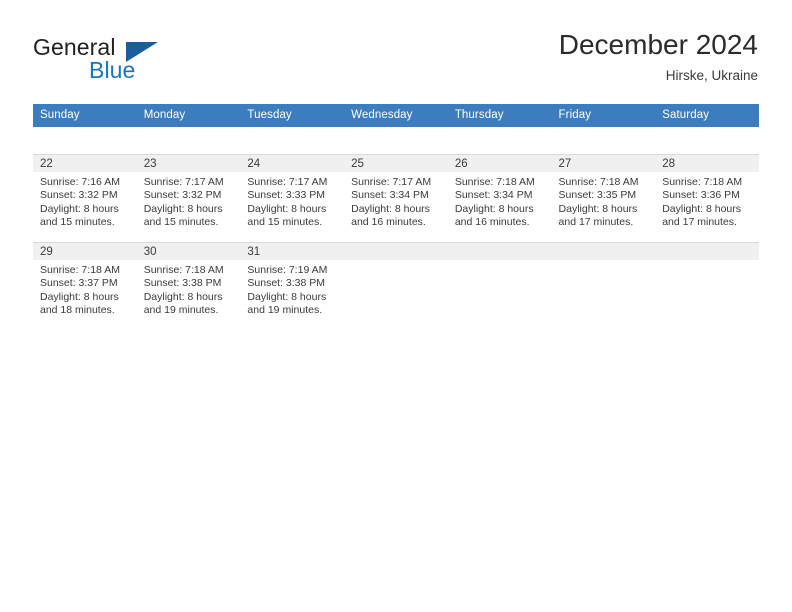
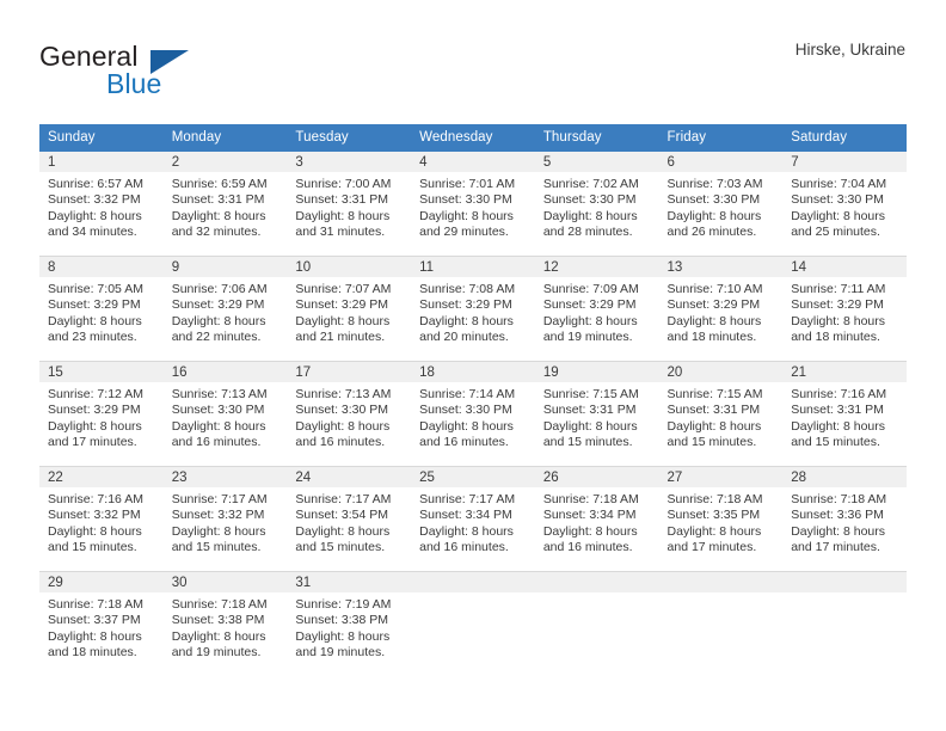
  General
  Blue
- December 2024
  Hirske, Ukraine
  Sunday	Monday	Tuesday	Wednesday	Thursday	Friday	Saturday
+ 1Sunrise: 6:57 AMSunset: 3:32 PMDaylight: 8 hoursand 34 minutes.	2Sunrise: 6:59 AMSunset: 3:31 PMDaylight: 8 hoursand 32 minutes.	3Sunrise: 7:00 AMSunset: 3:31 PMDaylight: 8 hoursand 31 minutes.	4Sunrise: 7:01 AMSunset: 3:30 PMDaylight: 8 hoursand 29 minutes.	5Sunrise: 7:02 AMSunset: 3:30 PMDaylight: 8 hoursand 28 minutes.	6Sunrise: 7:03 AMSunset: 3:30 PMDaylight: 8 hoursand 26 minutes.	7Sunrise: 7:04 AMSunset: 3:30 PMDaylight: 8 hoursand 25 minutes.
+ 8Sunrise: 7:05 AMSunset: 3:29 PMDaylight: 8 hoursand 23 minutes.	9Sunrise: 7:06 AMSunset: 3:29 PMDaylight: 8 hoursand 22 minutes.	10Sunrise: 7:07 AMSunset: 3:29 PMDaylight: 8 hoursand 21 minutes.	11Sunrise: 7:08 AMSunset: 3:29 PMDaylight: 8 hoursand 20 minutes.	12Sunrise: 7:09 AMSunset: 3:29 PMDaylight: 8 hoursand 19 minutes.	13Sunrise: 7:10 AMSunset: 3:29 PMDaylight: 8 hoursand 18 minutes.	14Sunrise: 7:11 AMSunset: 3:29 PMDaylight: 8 hoursand 18 minutes.
+ 15Sunrise: 7:12 AMSunset: 3:29 PMDaylight: 8 hoursand 17 minutes.	16Sunrise: 7:13 AMSunset: 3:30 PMDaylight: 8 hoursand 16 minutes.	17Sunrise: 7:13 AMSunset: 3:30 PMDaylight: 8 hoursand 16 minutes.	18Sunrise: 7:14 AMSunset: 3:30 PMDaylight: 8 hoursand 16 minutes.	19Sunrise: 7:15 AMSunset: 3:31 PMDaylight: 8 hoursand 15 minutes.	20Sunrise: 7:15 AMSunset: 3:31 PMDaylight: 8 hoursand 15 minutes.	21Sunrise: 7:16 AMSunset: 3:31 PMDaylight: 8 hoursand 15 minutes.
- 22Sunrise: 7:16 AMSunset: 3:32 PMDaylight: 8 hoursand 15 minutes.	23Sunrise: 7:17 AMSunset: 3:32 PMDaylight: 8 hoursand 15 minutes.	24Sunrise: 7:17 AMSunset: 3:33 PMDaylight: 8 hoursand 15 minutes.	25Sunrise: 7:17 AMSunset: 3:34 PMDaylight: 8 hoursand 16 minutes.	26Sunrise: 7:18 AMSunset: 3:34 PMDaylight: 8 hoursand 16 minutes.	27Sunrise: 7:18 AMSunset: 3:35 PMDaylight: 8 hoursand 17 minutes.	28Sunrise: 7:18 AMSunset: 3:36 PMDaylight: 8 hoursand 17 minutes.
+ 22Sunrise: 7:16 AMSunset: 3:32 PMDaylight: 8 hoursand 15 minutes.	23Sunrise: 7:17 AMSunset: 3:32 PMDaylight: 8 hoursand 15 minutes.	24Sunrise: 7:17 AMSunset: 3:54 PMDaylight: 8 hoursand 15 minutes.	25Sunrise: 7:17 AMSunset: 3:34 PMDaylight: 8 hoursand 16 minutes.	26Sunrise: 7:18 AMSunset: 3:34 PMDaylight: 8 hoursand 16 minutes.	27Sunrise: 7:18 AMSunset: 3:35 PMDaylight: 8 hoursand 17 minutes.	28Sunrise: 7:18 AMSunset: 3:36 PMDaylight: 8 hoursand 17 minutes.
  29Sunrise: 7:18 AMSunset: 3:37 PMDaylight: 8 hoursand 18 minutes.	30Sunrise: 7:18 AMSunset: 3:38 PMDaylight: 8 hoursand 19 minutes.	31Sunrise: 7:19 AMSunset: 3:38 PMDaylight: 8 hoursand 19 minutes.
